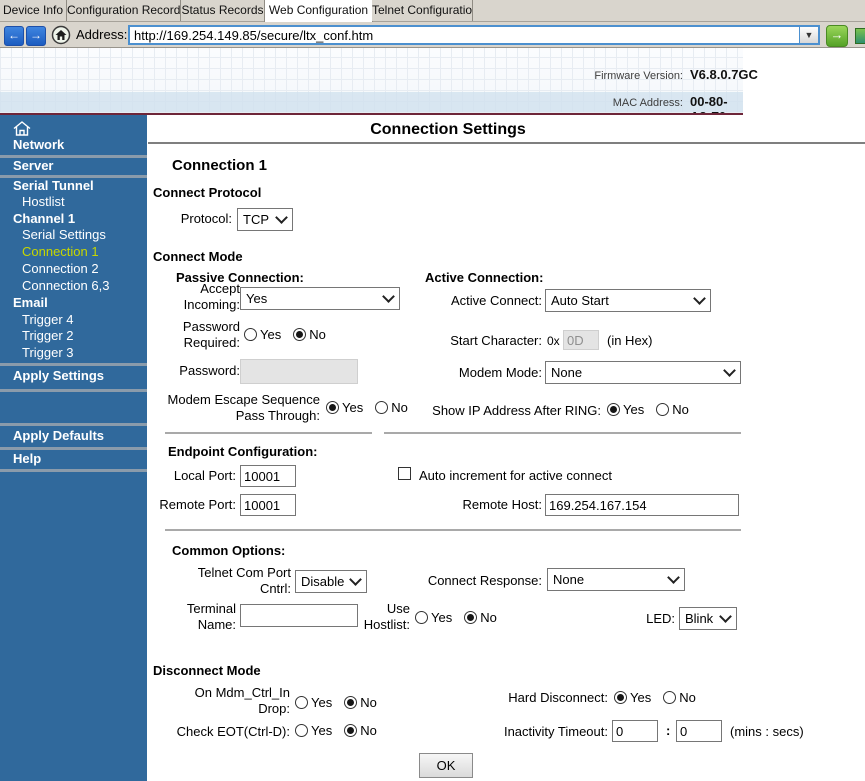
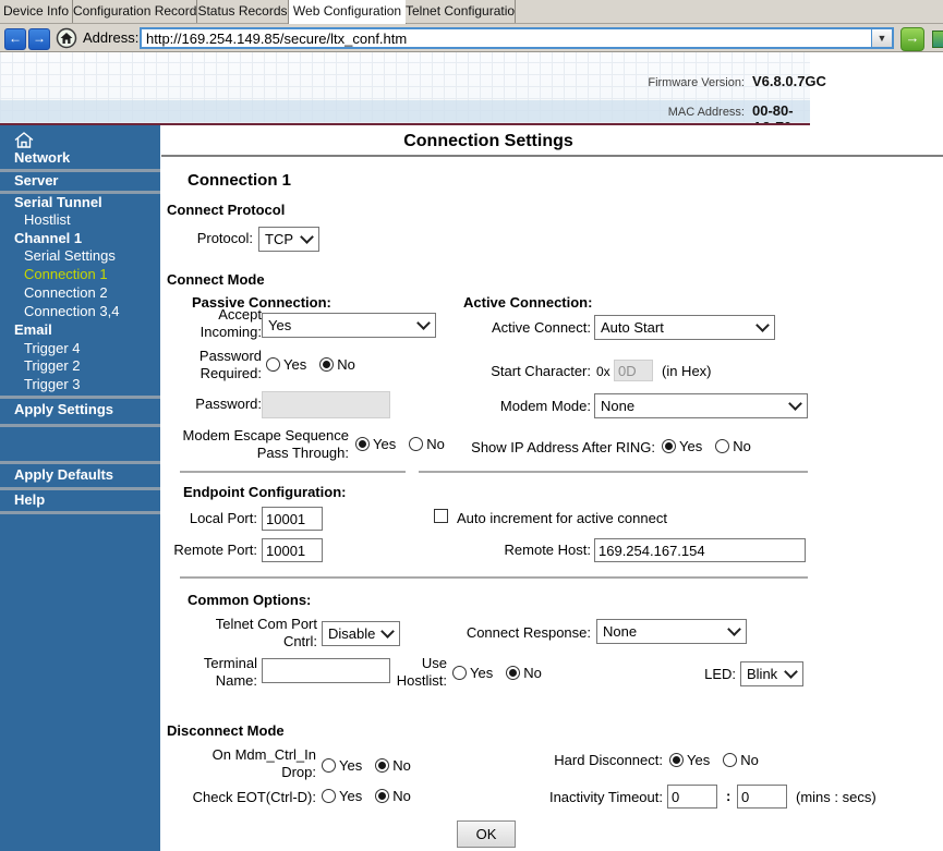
  Device Info
  Configuration Record
  Status Records
  Web Configuration
  Telnet Configuratio
  ←
  →
  Address:
  http://169.254.149.85/secure/ltx_conf.htm
  ▼
  →
  Firmware Version:
  V6.8.0.7GC
  MAC Address:
  Network
  Server
  Serial Tunnel
  Hostlist
  Channel 1
  Serial Settings
  Connection 1
  Connection 2
- Connection 6,3
+ Connection 3,4
  Email
  Trigger 4
  Trigger 2
  Trigger 3
  Apply Settings
  Apply Defaults
  Help
  Connection Settings
  Connection 1
  Connect Protocol
  Protocol:
  TCP
  Connect Mode
  Passive Connection:
  Active Connection:
  Accept
  Incoming:
  Yes
  Password
  Required:
  Yes
  No
  Password:
  Modem Escape Sequence
  Pass Through:
  Yes
  No
  Active Connect:
  Auto Start
  Start Character:
  0x
  0D
  (in Hex)
  Modem Mode:
  None
  Show IP Address After RING:
  Yes
  No
  Endpoint Configuration:
  Local Port:
  10001
  Auto increment for active connect
  Remote Port:
  10001
  Remote Host:
  169.254.167.154
  Common Options:
  Telnet Com Port
  Cntrl:
  Disable
  Connect Response:
  None
  Terminal
  Name:
  Use
  Hostlist:
  Yes
  No
  LED:
  Blink
  Disconnect Mode
  On Mdm_Ctrl_In
  Drop:
  Yes
  No
  Hard Disconnect:
  Yes
  No
  Check EOT(Ctrl-D):
  Yes
  No
  Inactivity Timeout:
  0
  :
  0
  (mins : secs)
  OK
